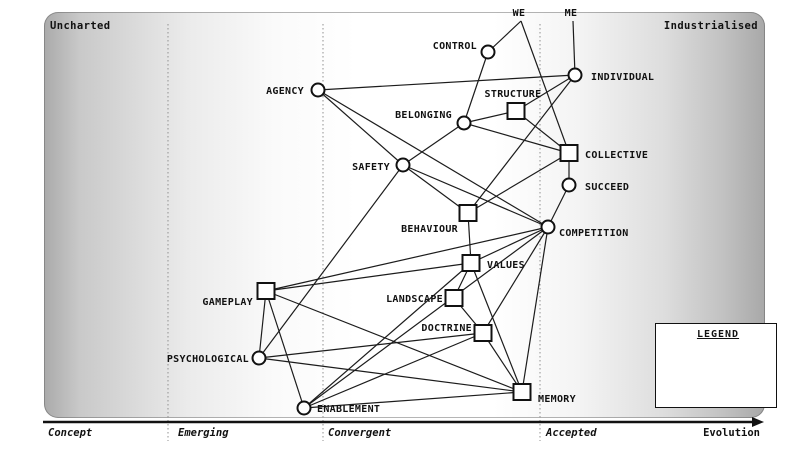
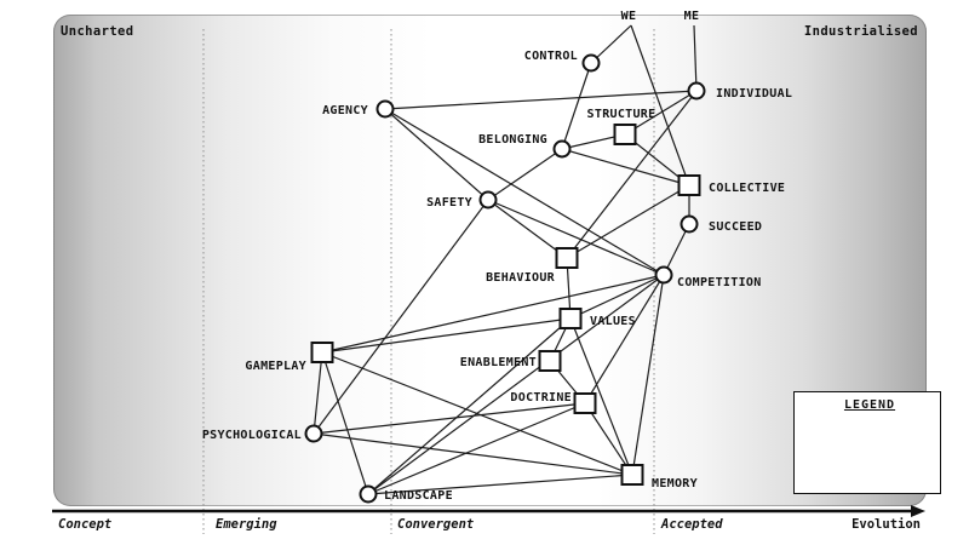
  Uncharted
  Industrialised
  WE
  ME
  CONTROL
  INDIVIDUAL
  AGENCY
  STRUCTURE
  BELONGING
  COLLECTIVE
  SAFETY
  SUCCEED
  BEHAVIOUR
  COMPETITION
  VALUES
  GAMEPLAY
- LANDSCAPE
+ ENABLEMENT
  DOCTRINE
  PSYCHOLOGICAL
  MEMORY
- ENABLEMENT
+ LANDSCAPE
  Concept
  Emerging
  Convergent
  Accepted
  Evolution
  LEGEND
